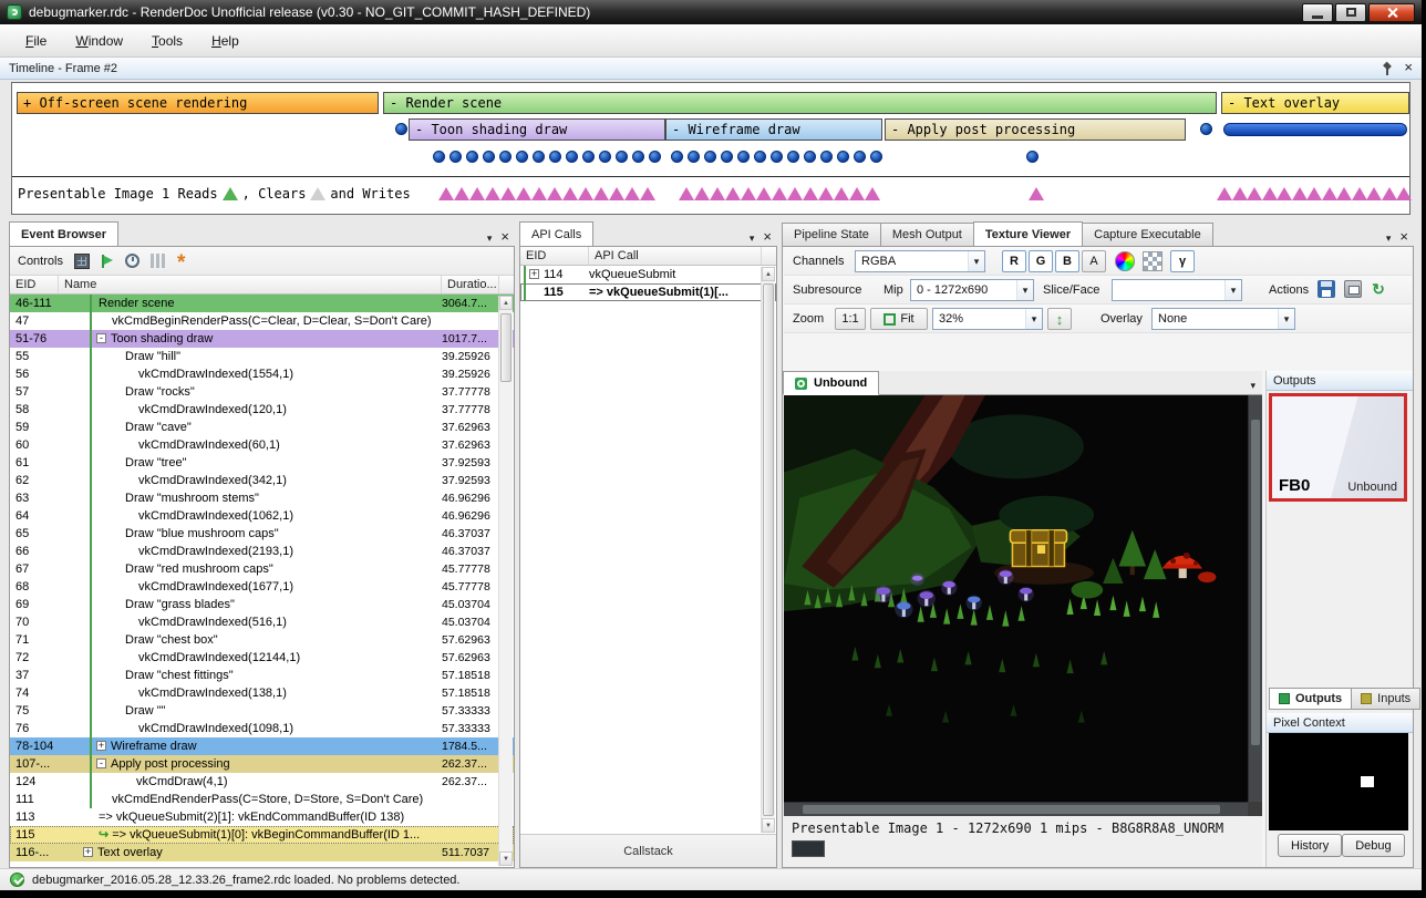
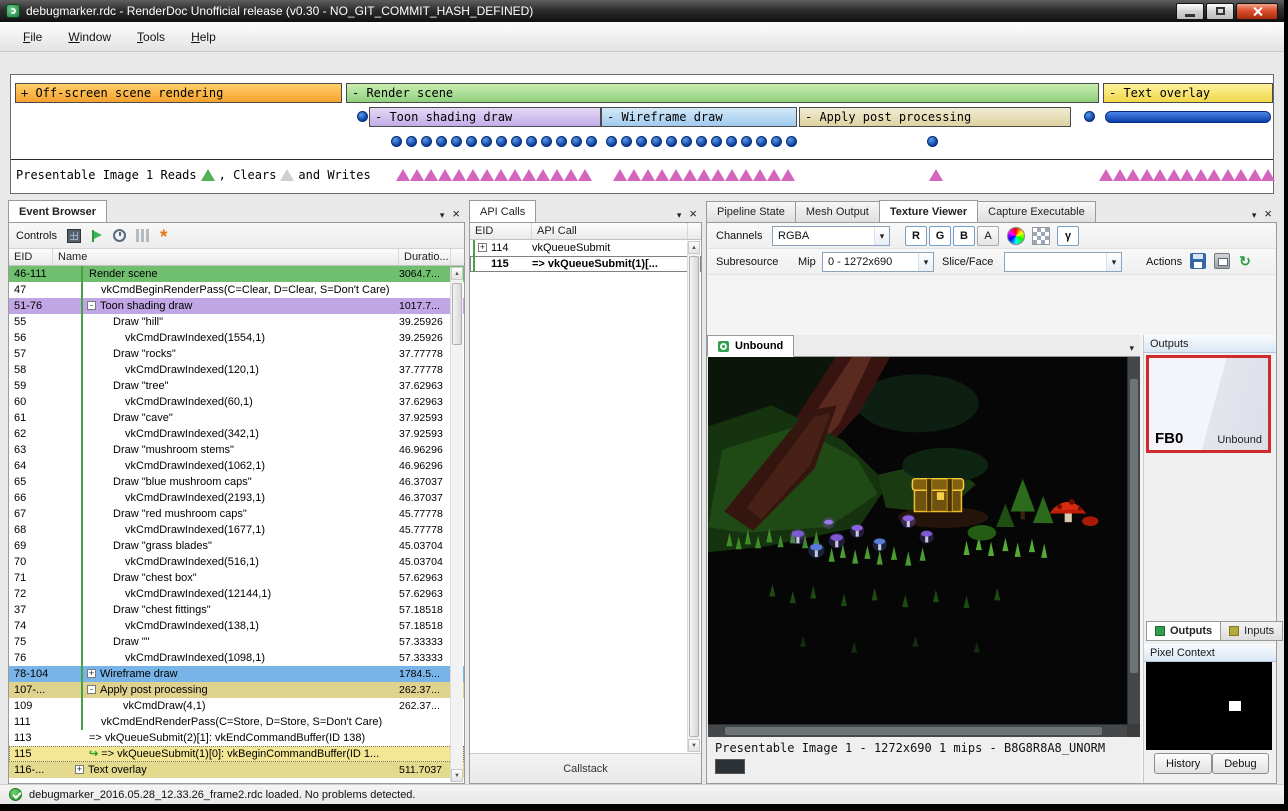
  debugmarker.rdc - RenderDoc Unofficial release (v0.30 - NO_GIT_COMMIT_HASH_DEFINED)
  File
  Window
  Tools
  Help
- Timeline - Frame #2
  + Off-screen scene rendering
  - Render scene
  - Text overlay
  - Toon shading draw
  - Wireframe draw
  - Apply post processing
  Presentable Image 1 Reads
  , Clears
  and Writes
  Event Browser
  Controls
  EID
  Name
  Duratio...
  46-111
  Render scene
  3064.7...
  47
  vkCmdBeginRenderPass(C=Clear, D=Clear, S=Don't Care)
  51-76
  - Toon shading draw
  1017.7...
  55
  Draw "hill"
  39.25926
  56
  vkCmdDrawIndexed(1554,1)
  39.25926
  57
  Draw "rocks"
  37.77778
  58
  vkCmdDrawIndexed(120,1)
  37.77778
  59
- Draw "cave"
+ Draw "tree"
  37.62963
  60
  vkCmdDrawIndexed(60,1)
  37.62963
  61
- Draw "tree"
+ Draw "cave"
  37.92593
  62
  vkCmdDrawIndexed(342,1)
  37.92593
  63
  Draw "mushroom stems"
  46.96296
  64
  vkCmdDrawIndexed(1062,1)
  46.96296
  65
  Draw "blue mushroom caps"
  46.37037
  66
  vkCmdDrawIndexed(2193,1)
  46.37037
  67
  Draw "red mushroom caps"
  45.77778
  68
  vkCmdDrawIndexed(1677,1)
  45.77778
  69
  Draw "grass blades"
  45.03704
  70
  vkCmdDrawIndexed(516,1)
  45.03704
  71
  Draw "chest box"
  57.62963
  72
  vkCmdDrawIndexed(12144,1)
  57.62963
  37
  Draw "chest fittings"
  57.18518
  74
  vkCmdDrawIndexed(138,1)
  57.18518
  75
  Draw ""
  57.33333
  76
  vkCmdDrawIndexed(1098,1)
  57.33333
  78-104
  + Wireframe draw
  1784.5...
  107-...
  - Apply post processing
  262.37...
- 124
+ 109
  vkCmdDraw(4,1)
  262.37...
  111
  vkCmdEndRenderPass(C=Store, D=Store, S=Don't Care)
  113
  => vkQueueSubmit(2)[1]: vkEndCommandBuffer(ID 138)
  115
  ↪ => vkQueueSubmit(1)[0]: vkBeginCommandBuffer(ID 1...
  116-...
  + Text overlay
  511.7037
  API Calls
  EID
  API Call
  + 114
  vkQueueSubmit
  115
  => vkQueueSubmit(1)[...
  Callstack
  Pipeline State
  Mesh Output
  Texture Viewer
  Capture Executable
  Channels
  RGBA
  R
  G
  B
  A
  γ
  Subresource
  Mip
  0 - 1272x690
  Slice/Face
  Actions
  ↻
- Zoom
- 1:1
- Fit
- 32%
- ↕
- Overlay
- None
  Unbound
  Presentable Image 1 - 1272x690 1 mips - B8G8R8A8_UNORM
  Outputs
  FB0
  Unbound
  Outputs
  Inputs
  Pixel Context
  History
  Debug
  debugmarker_2016.05.28_12.33.26_frame2.rdc loaded. No problems detected.
